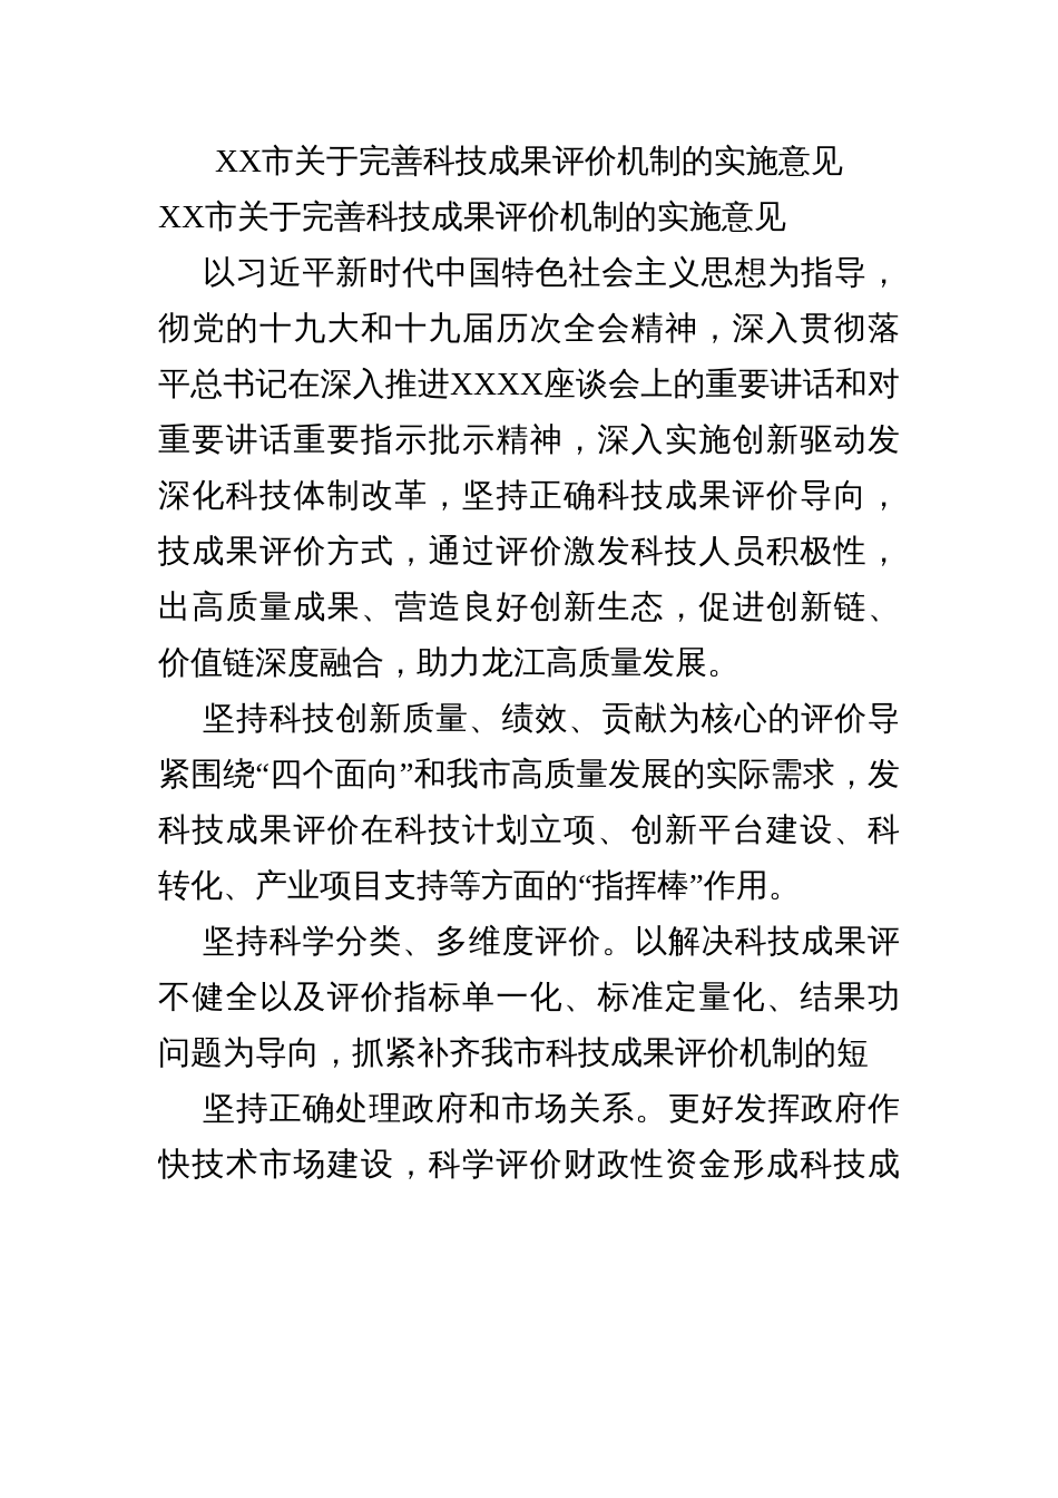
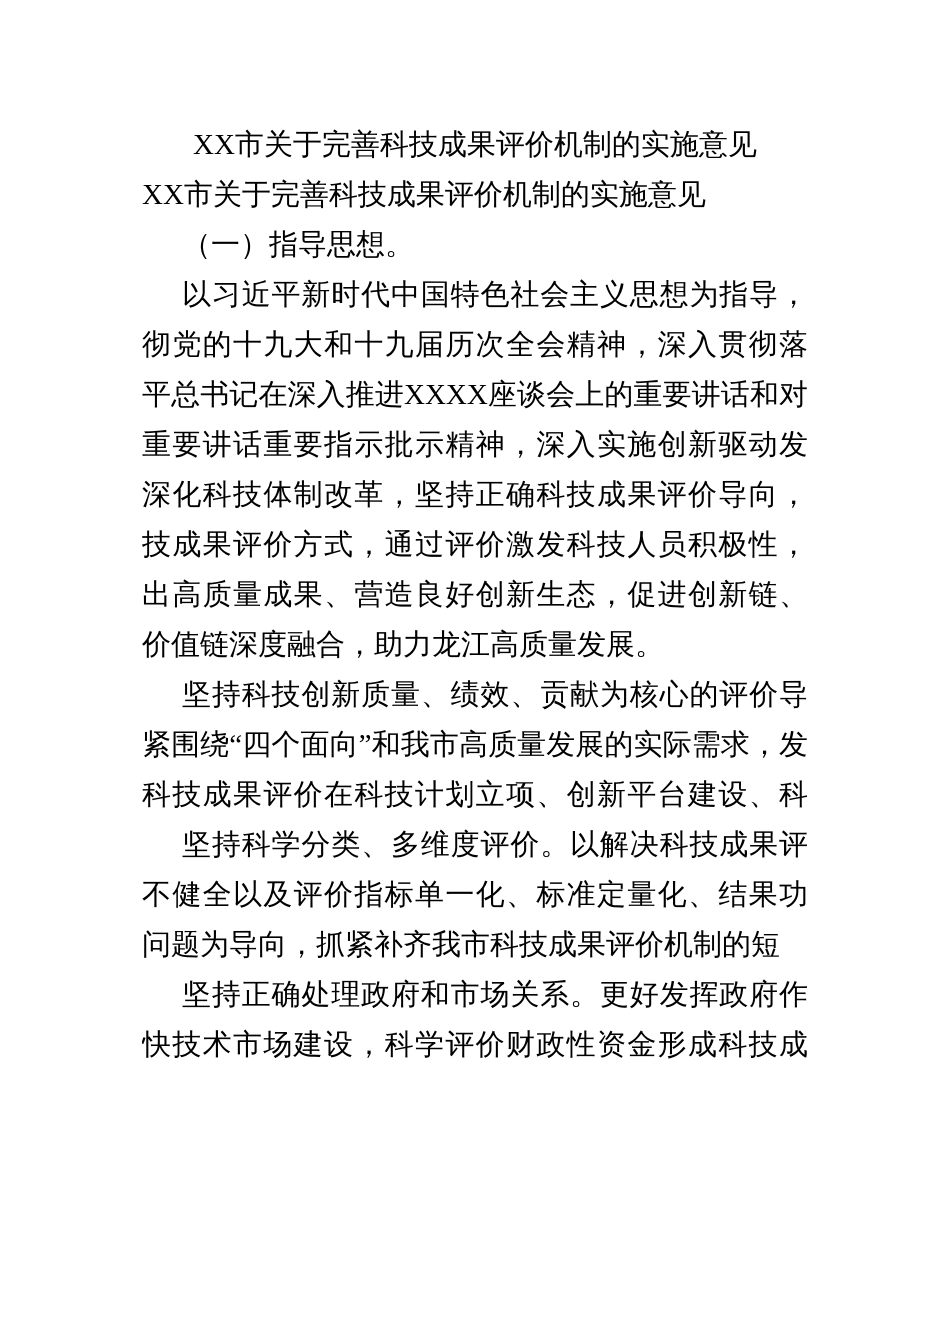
  XX市关于完善科技成果评价机制的实施意见
  XX市关于完善科技成果评价机制的实施意见
+ （一）指导思想。
  以习近平新时代中国特色社会主义思想为指导，
  彻党的十九大和十九届历次全会精神，深入贯彻落
  平总书记在深入推进XXXX座谈会上的重要讲话和对
  重要讲话重要指示批示精神，深入实施创新驱动发
  深化科技体制改革，坚持正确科技成果评价导向，
  技成果评价方式，通过评价激发科技人员积极性，
  出高质量成果、营造良好创新生态，促进创新链、
  价值链深度融合，助力龙江高质量发展。
  坚持科技创新质量、绩效、贡献为核心的评价导
  紧围绕“四个面向”和我市高质量发展的实际需求，发
  科技成果评价在科技计划立项、创新平台建设、科
- 转化、产业项目支持等方面的“指挥棒”作用。
  坚持科学分类、多维度评价。以解决科技成果评
  不健全以及评价指标单一化、标准定量化、结果功
  问题为导向，抓紧补齐我市科技成果评价机制的短
  坚持正确处理政府和市场关系。更好发挥政府作
  快技术市场建设，科学评价财政性资金形成科技成
